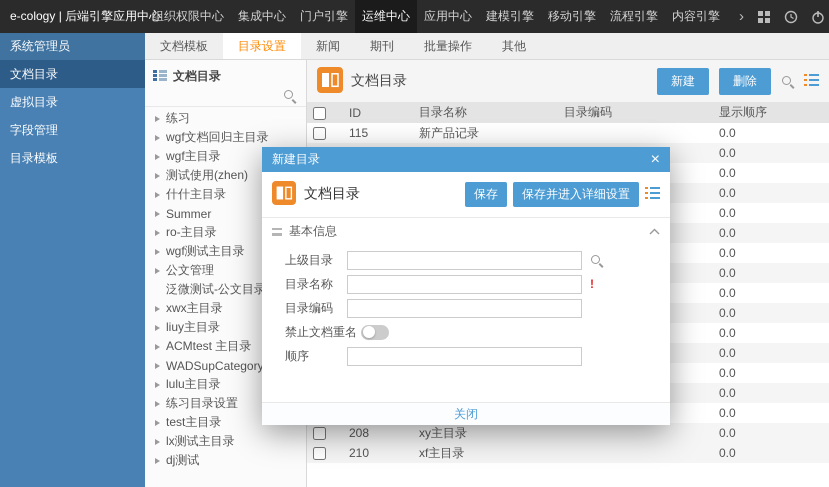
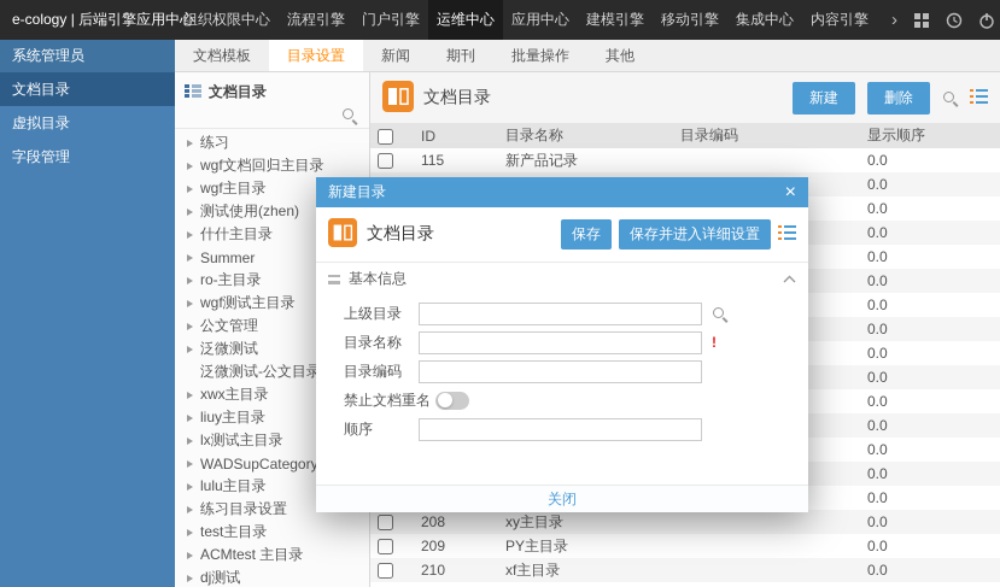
  e-cology | 后端引擎应用中
  组织权限中心
- 集成中心
+ 流程引擎
  门户引擎
  运维中心
  应用中心
  建模引擎
  移动引擎
- 流程引擎
+ 集成中心
  内容引擎
  ›
  系统管理员
  文档目录
  虚拟目录
  字段管理
- 目录模板
  文档模板
  目录设置
  新闻
  期刊
  批量操作
  其他
  文档目录
  练习
  wgf文档回归主目录
  wgf主目录
  测试使用(zhen)
  什什主目录
  Summer
  ro-主目录
  wgf测试主目录
  公文管理
+ 泛微测试
  泛微测试-公文目录
  xwx主目录
  liuy主目录
- ACMtest 主目录
+ lx测试主目录
  WADSupCategory
  lulu主目录
  练习目录设置
  test主目录
- lx测试主目录
+ ACMtest 主目录
  dj测试
  文档目录
  新建
  删除
  	ID	目录名称	目录编码	显示顺序
  	115	新产品记录		0.0
  				0.0
  				0.0
  				0.0
  				0.0
  				0.0
  				0.0
  				0.0
  				0.0
  				0.0
  				0.0
  				0.0
  				0.0
  				0.0
  				0.0
  	208	xy主目录		0.0
+ 	209	PY主目录		0.0
  	210	xf主目录		0.0
  新建目录
  ×
  文档目录
  保存
  保存并进入详细设置
  基本信息
  上级目录
  目录名称
  !
  目录编码
  禁止文档重名
  顺序
  关闭
